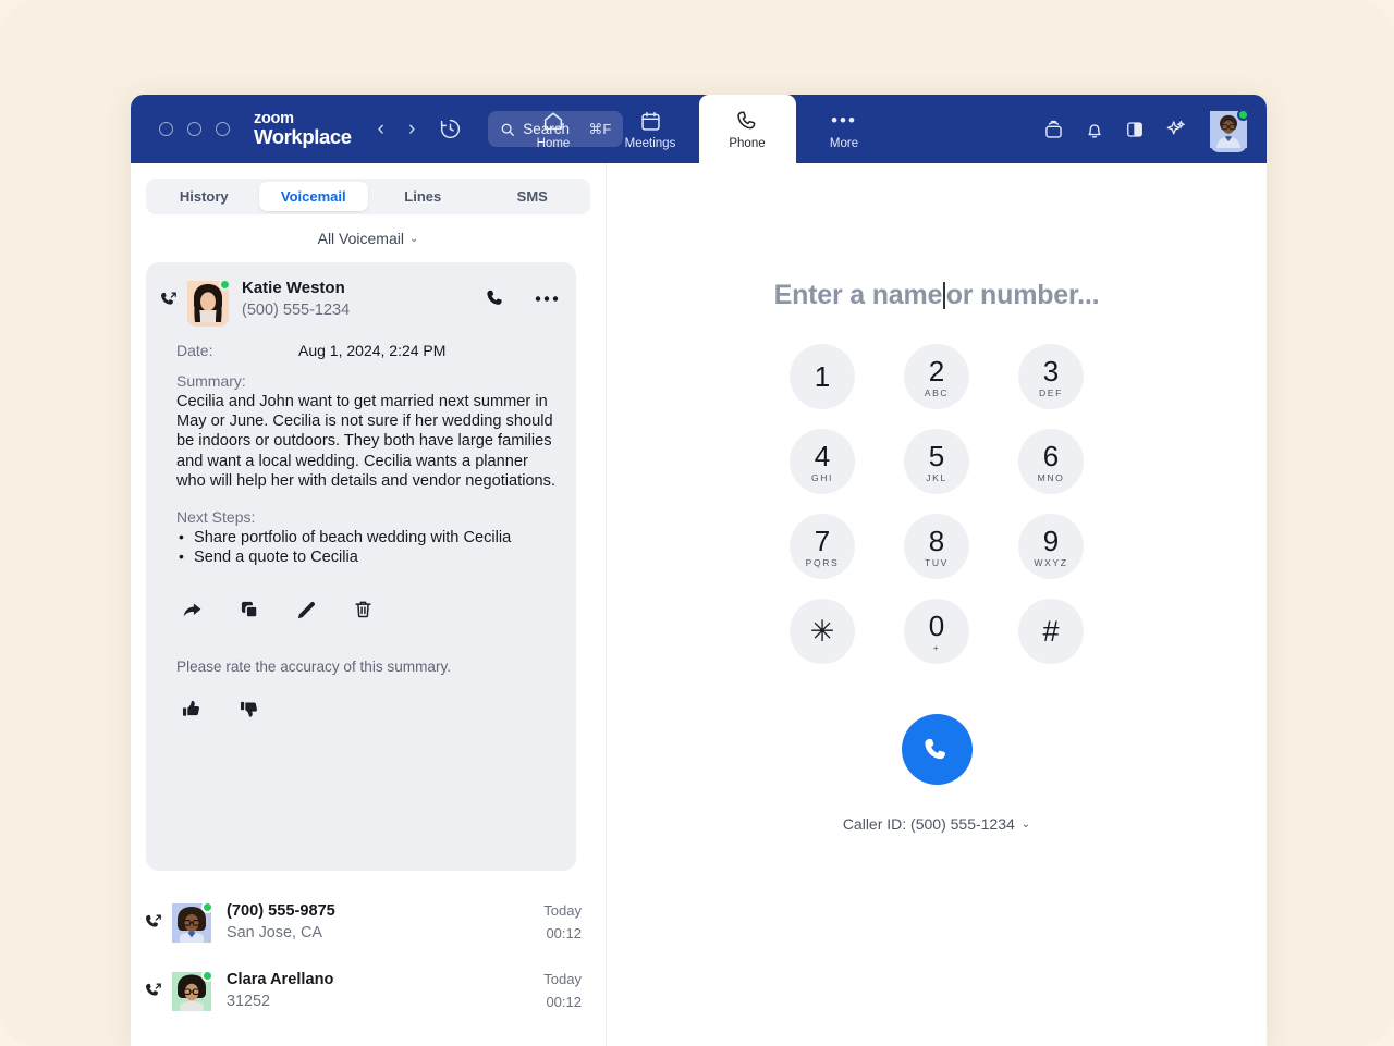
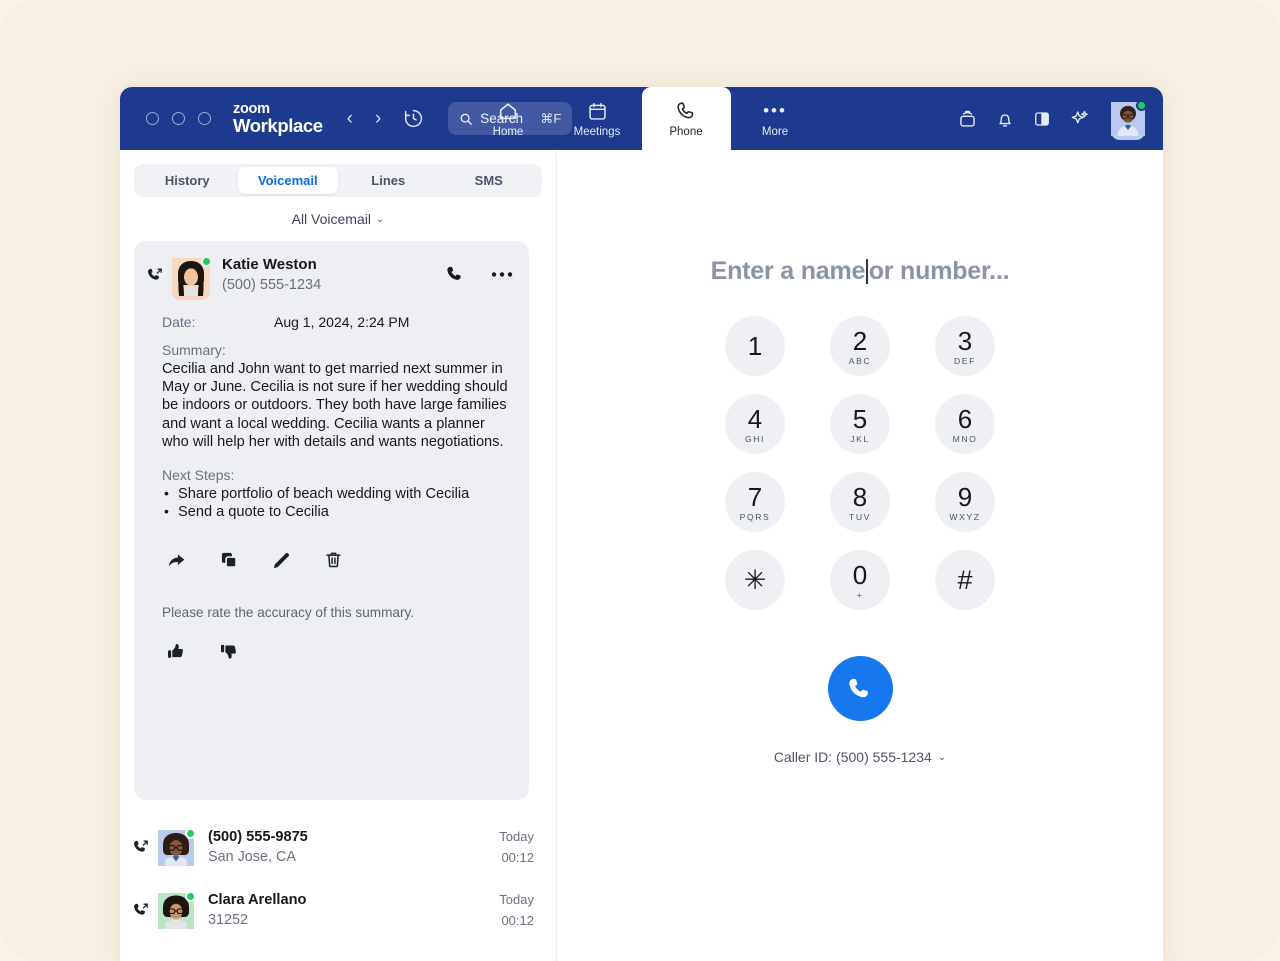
  zoom
  Workplace
  ‹
  ›
  ⌘F
  Home
  Meetings
  Phone
  •••
  More
  History
  Voicemail
  Lines
  SMS
  All Voicemail
  ⌄
  Katie Weston
  (500) 555-1234
  Date:
  Aug 1, 2024, 2:24 PM
  Summary:
- Cecilia and John want to get married next summer in May or June. Cecilia is not sure if her wedding should be indoors or outdoors. They both have large families and want a local wedding. Cecilia wants a planner who will help her with details and vendor negotiations.
+ Cecilia and John want to get married next summer in May or June. Cecilia is not sure if her wedding should be indoors or outdoors. They both have large families and want a local wedding. Cecilia wants a planner who will help her with details and wants negotiations.
  Next Steps:
  Share portfolio of beach wedding with Cecilia
  Send a quote to Cecilia
  Please rate the accuracy of this summary.
- (700) 555-9875
+ (500) 555-9875
  San Jose, CA
  Today
  00:12
  Clara Arellano
  31252
  Today
  00:12
  Enter a name or number...
  1
  2
  ABC
  3
  DEF
  4
  GHI
  5
  JKL
  6
  MNO
  7
  PQRS
  8
  TUV
  9
  WXYZ
  ✳
  0
  +
  #
  Caller ID: (500) 555-1234
  ⌄
